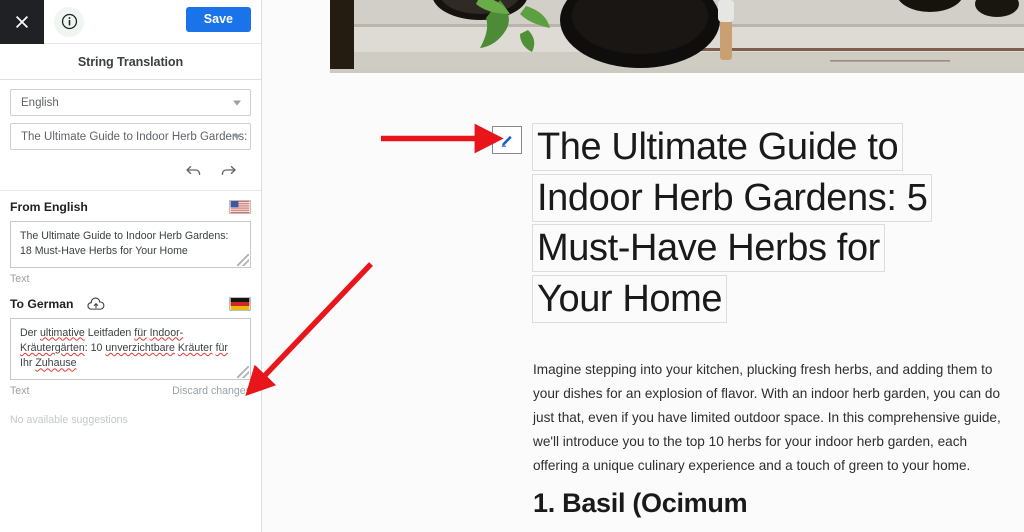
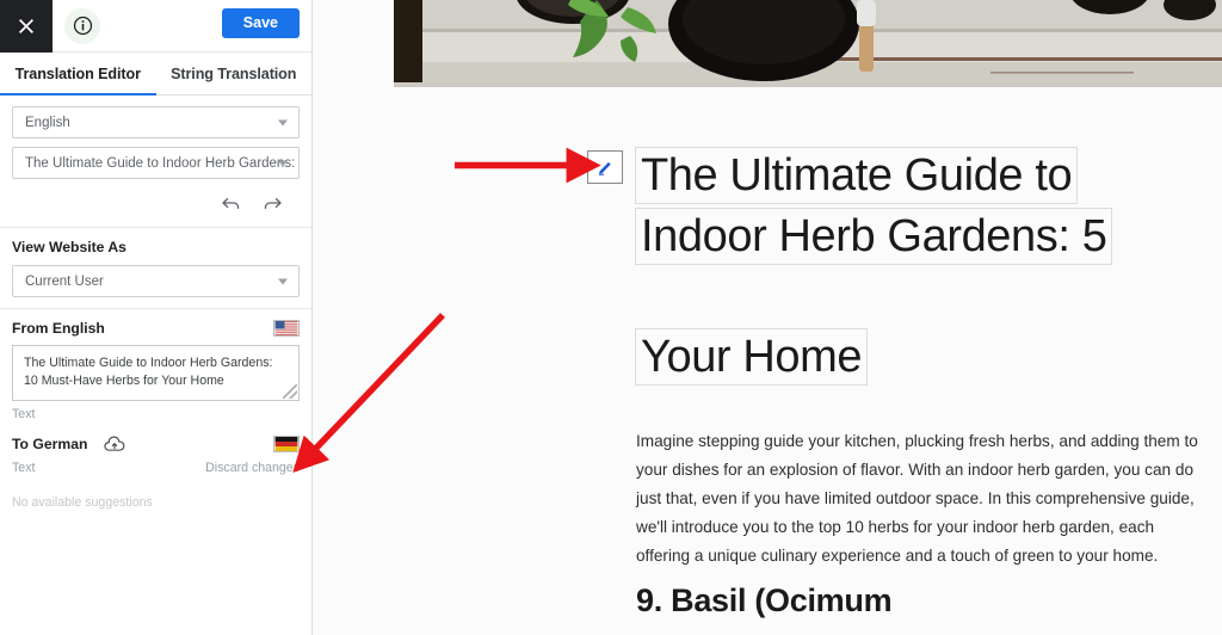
  Save
+ Translation Editor
  String Translation
  English
  The Ultimate Guide to Indoor Herb Gardens:
+ View Website As
+ Current User
  From English
- The Ultimate Guide to Indoor Herb Gardens: 18 Must-Have Herbs for Your Home
+ The Ultimate Guide to Indoor Herb Gardens: 10 Must-Have Herbs for Your Home
  Text
  To German
- Der ultimative Leitfaden für Indoor-Kräutergärten: 10 unverzichtbare Kräuter für Ihr Zuhause
  Text
  Discard changes
  No available suggestions
  The Ultimate Guide to
  Indoor Herb Gardens: 5
- Must-Have Herbs for
  Your Home
- Imagine stepping into your kitchen, plucking fresh herbs, and adding them to your dishes for an explosion of flavor. With an indoor herb garden, you can do just that, even if you have limited outdoor space. In this comprehensive guide, we'll introduce you to the top 10 herbs for your indoor herb garden, each offering a unique culinary experience and a touch of green to your home.
+ Imagine stepping guide your kitchen, plucking fresh herbs, and adding them to your dishes for an explosion of flavor. With an indoor herb garden, you can do just that, even if you have limited outdoor space. In this comprehensive guide, we'll introduce you to the top 10 herbs for your indoor herb garden, each offering a unique culinary experience and a touch of green to your home.
- 1. Basil (Ocimum
+ 9. Basil (Ocimum
